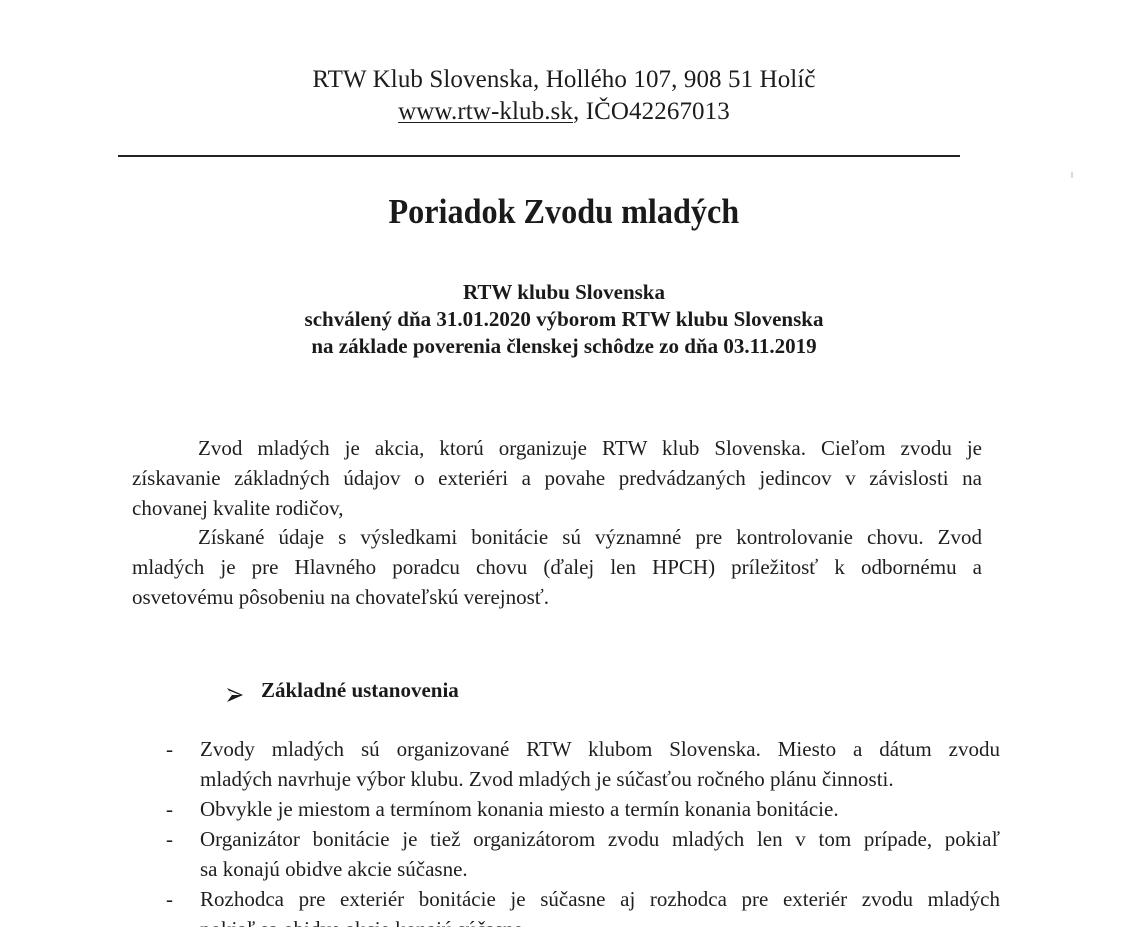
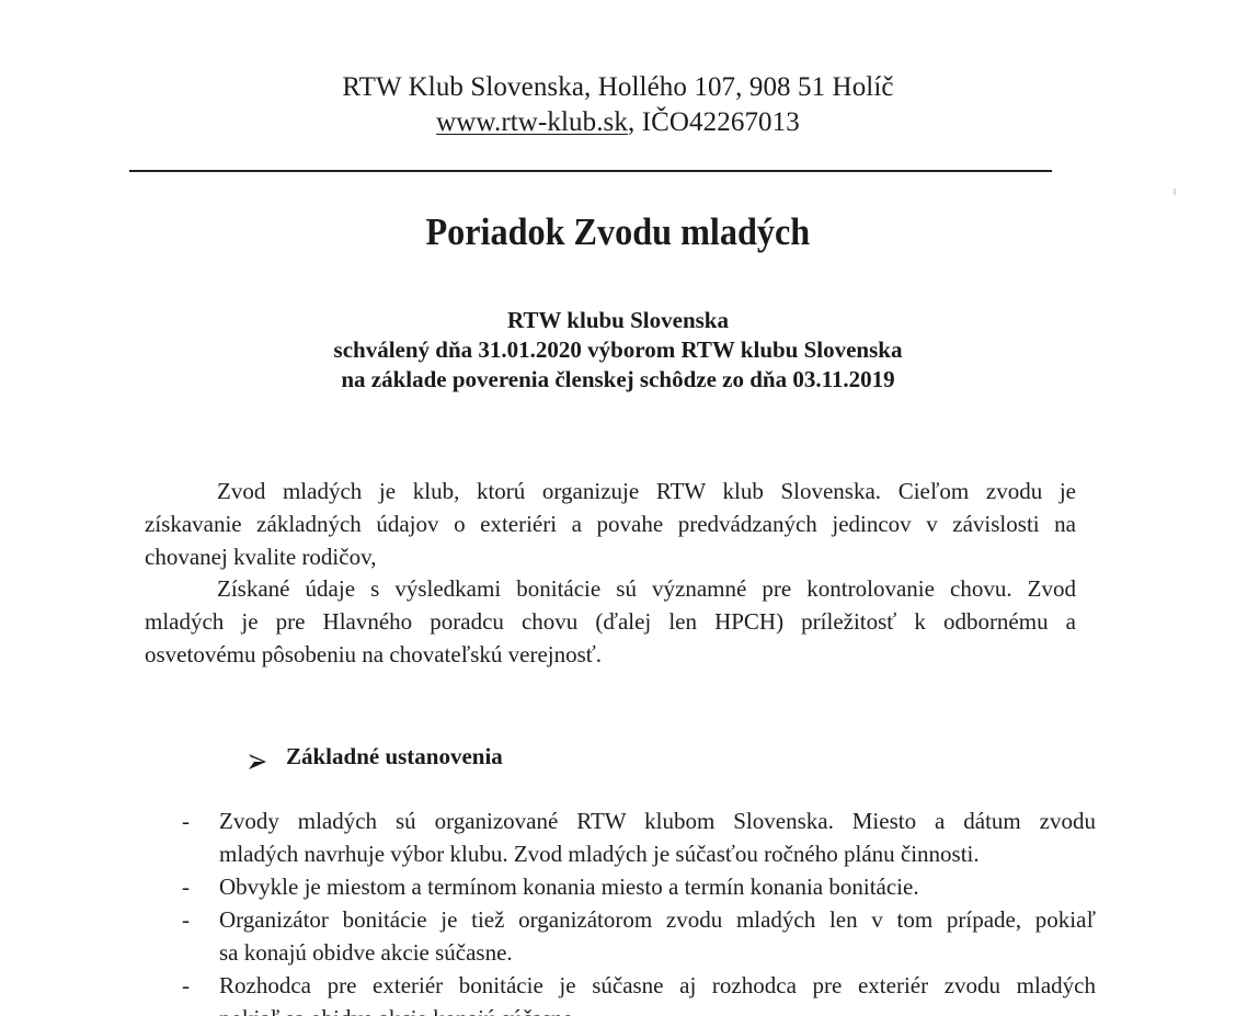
  RTW Klub Slovenska, Hollého 107, 908 51 Holíč
  www.rtw-klub.sk, IČO42267013
  Poriadok Zvodu mladých
  RTW klubu Slovenska
  schválený dňa 31.01.2020 výborom RTW klubu Slovenska
  na základe poverenia členskej schôdze zo dňa 03.11.2019
- Zvod mladých je akcia, ktorú organizuje RTW klub Slovenska. Cieľom zvodu je
+ Zvod mladých je klub, ktorú organizuje RTW klub Slovenska. Cieľom zvodu je
  získavanie základných údajov o exteriéri a povahe predvádzaných jedincov v závislosti na
  chovanej kvalite rodičov,
  Získané údaje s výsledkami bonitácie sú významné pre kontrolovanie chovu. Zvod
  mladých je pre Hlavného poradcu chovu (ďalej len HPCH) príležitosť k odbornému a
  osvetovému pôsobeniu na chovateľskú verejnosť.
  Základné ustanovenia
  -
  Zvody mladých sú organizované RTW klubom Slovenska. Miesto a dátum zvodu
  mladých navrhuje výbor klubu. Zvod mladých je súčasťou ročného plánu činnosti.
  -
  Obvykle je miestom a termínom konania miesto a termín konania bonitácie.
  -
  Organizátor bonitácie je tiež organizátorom zvodu mladých len v tom prípade, pokiaľ
  sa konajú obidve akcie súčasne.
  -
  Rozhodca pre exteriér bonitácie je súčasne aj rozhodca pre exteriér zvodu mladých
